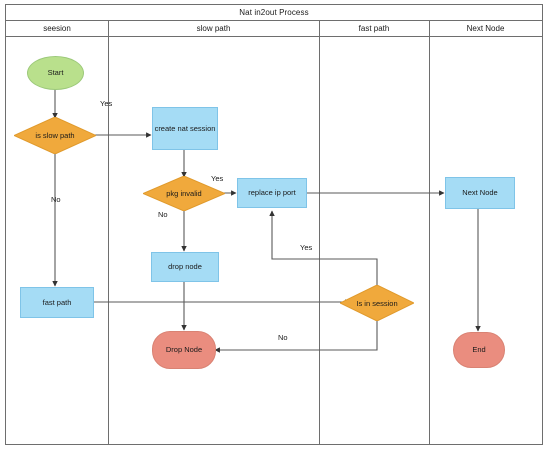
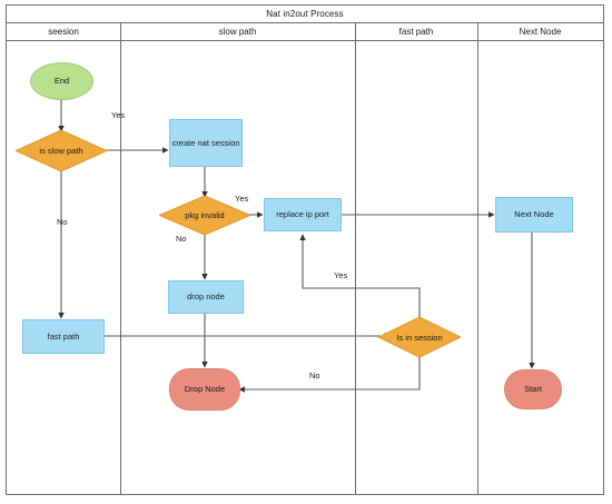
  Nat in2out Process
  seesion
  slow path
  fast path
  Next Node
- Start
+ End
  is slow path
  fast path
  create nat session
  pkg invalid
  drop node
  replace ip port
  Drop Node
  Is in session
  Next Node
- End
+ Start
  Yes
  No
  Yes
  No
  Yes
  No
